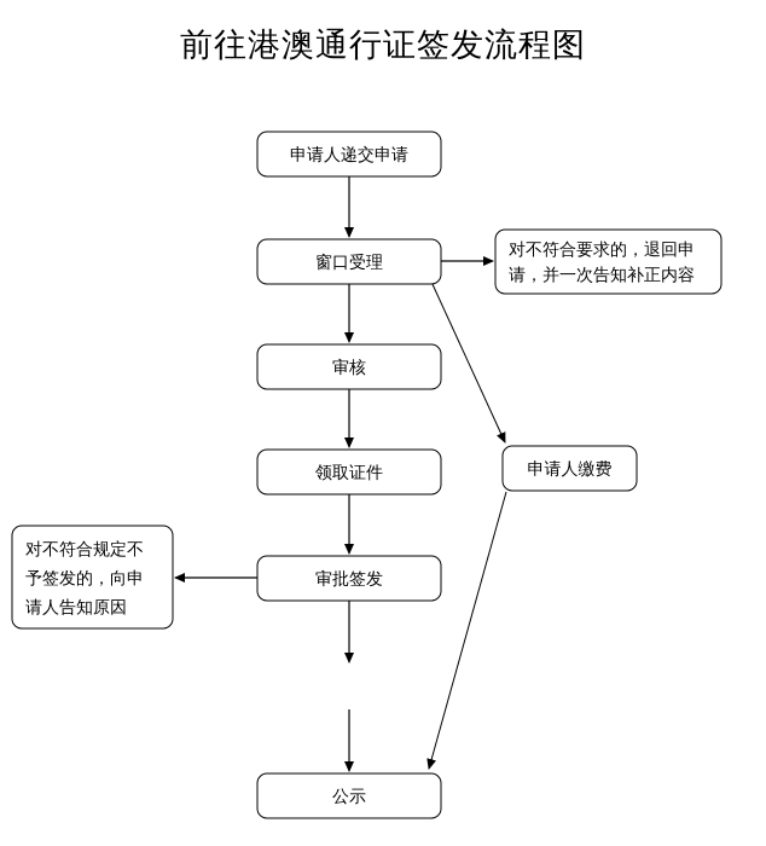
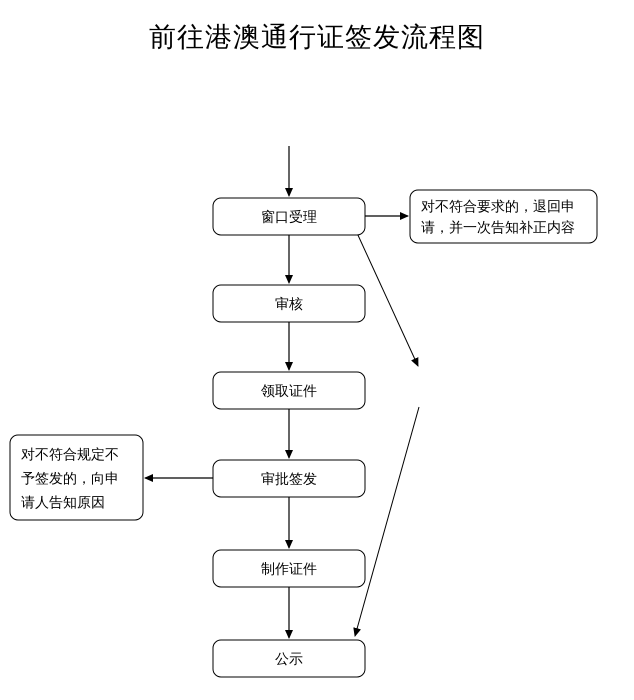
  前往港澳通行证签发流程图
- 申请人递交申请
  窗口受理
  审核
  领取证件
  审批签发
+ 制作证件
  公示
- 申请人缴费
  对不符合要求的，退回申
  请，并一次告知补正内容
  对不符合规定不
  予签发的，向申
  请人告知原因
